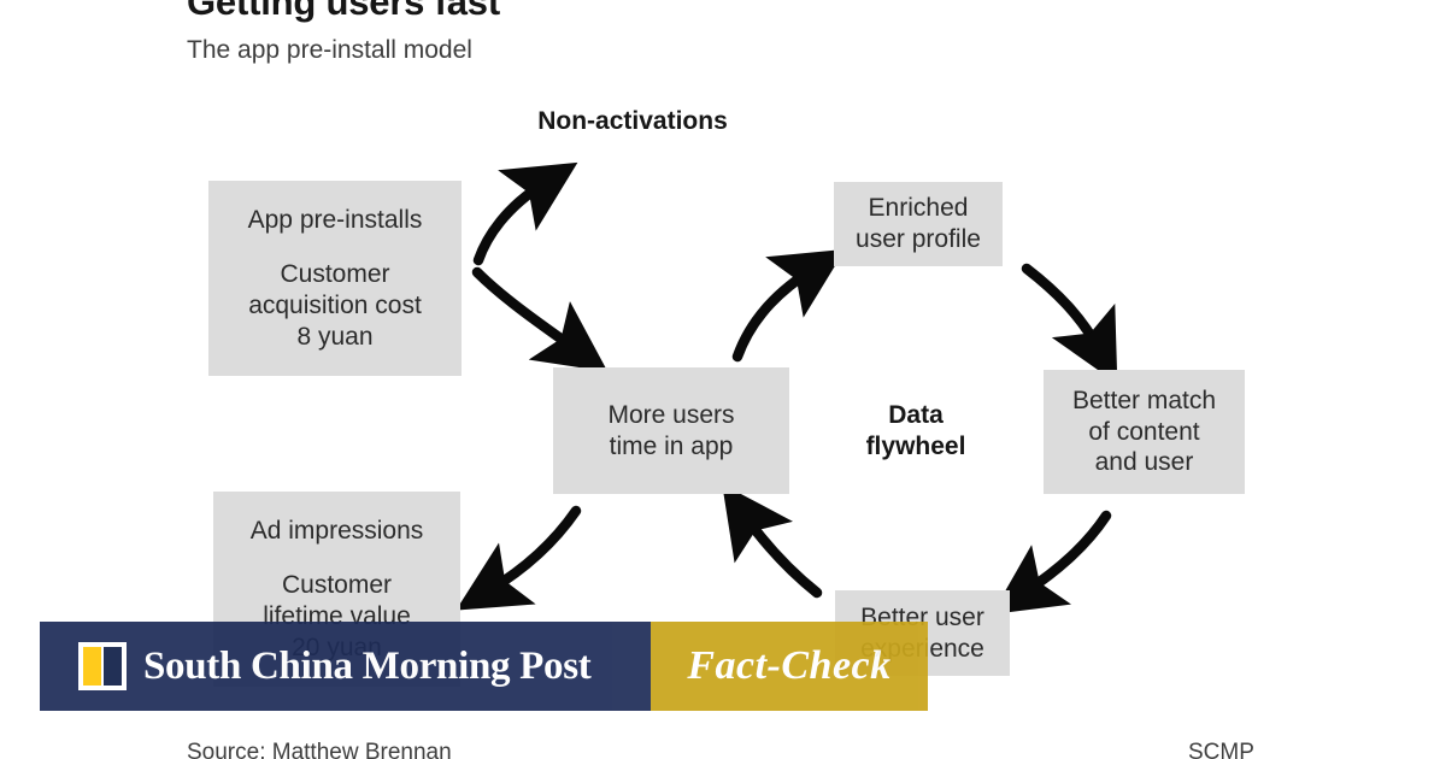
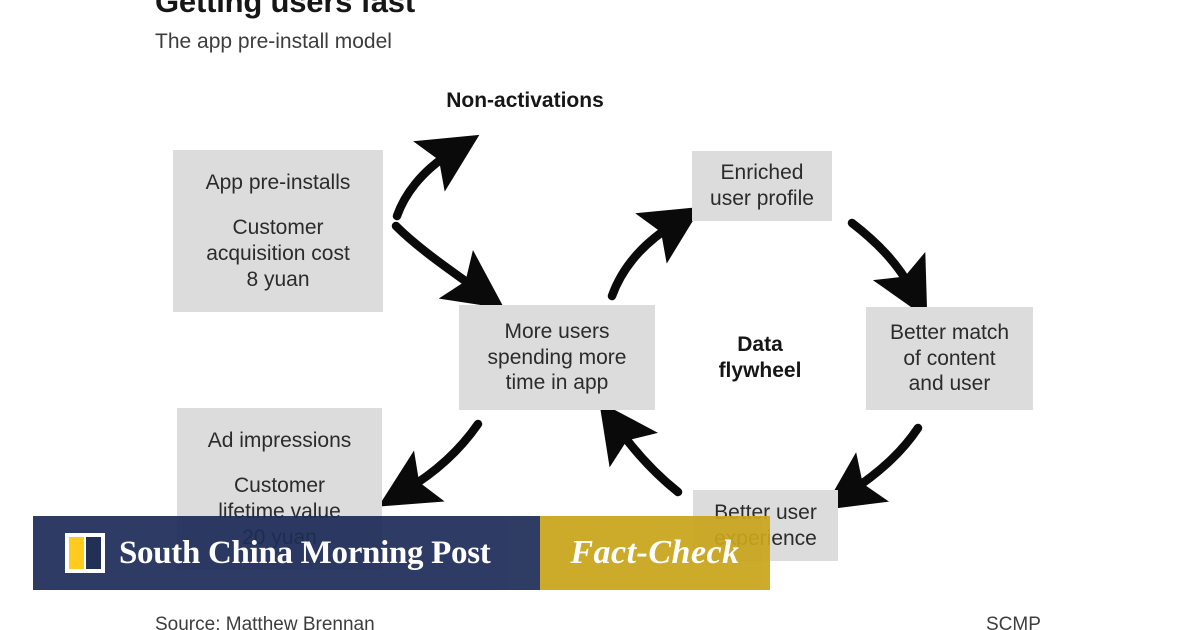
  Getting users fast
  The app pre-install model
  Non-activations
  Data
  flywheel
  App pre-installs
  Customer
  acquisition cost
  8 yuan
  More users
+ spending more
  time in app
  Enriched
  user profile
  Better match
  of content
  and user
  Better user
  Ad impressions
  Customer
  lifetime value
  South China Morning Post
  Fact-Check
  Source: Matthew Brennan
  SCMP
